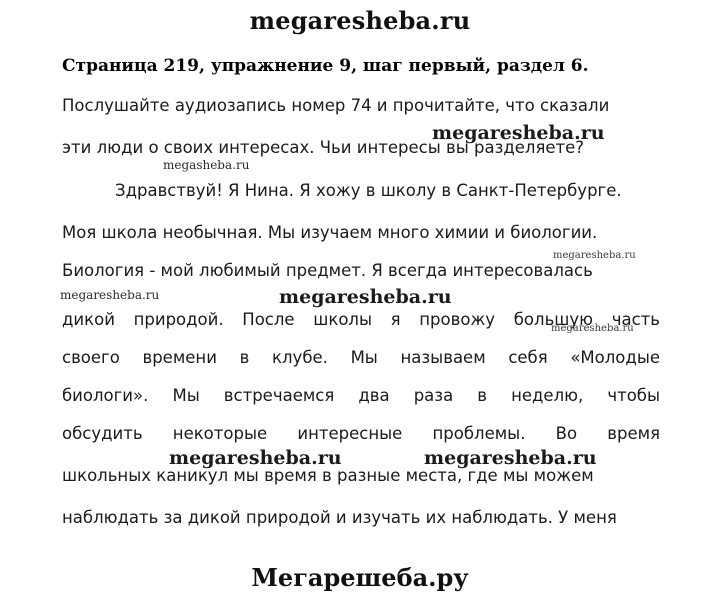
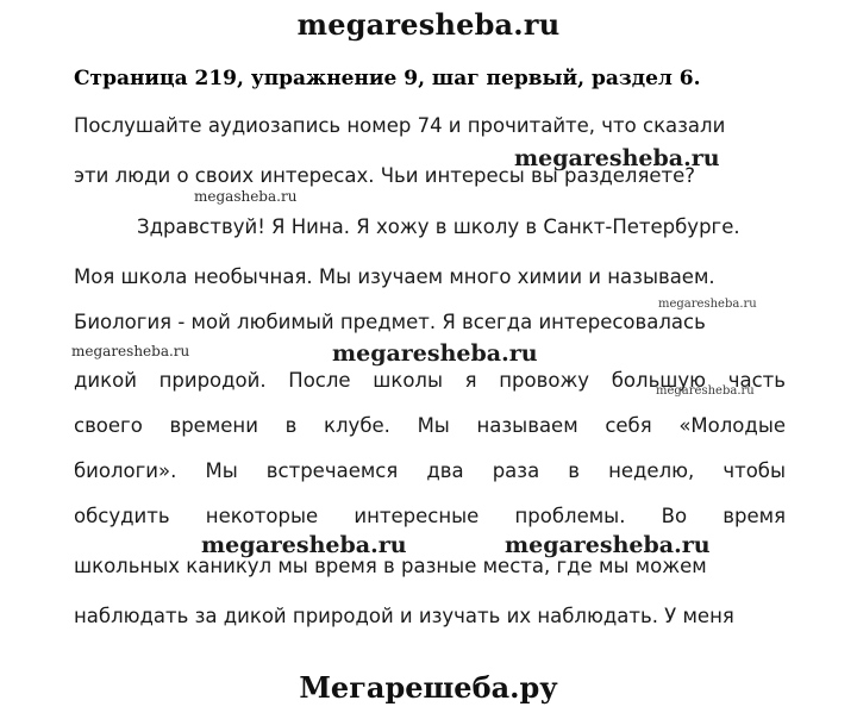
  megaresheba.ru
  Страница 219, упражнение 9, шаг первый, раздел 6.
  Послушайте аудиозапись номер 74 и прочитайте, что сказали
  эти люди о своих интересах. Чьи интересы вы разделяете?
  Здравствуй! Я Нина. Я хожу в школу в Санкт-Петербурге.
- Моя школа необычная. Мы изучаем много химии и биологии.
+ Моя школа необычная. Мы изучаем много химии и называем.
  Биология - мой любимый предмет. Я всегда интересовалась
  дикой природой. После школы я провожу большую часть
  своего времени в клубе. Мы называем себя «Молодые
  биологи». Мы встречаемся два раза в неделю, чтобы
  обсудить некоторые интересные проблемы. Во время
  школьных каникул мы время в разные места, где мы можем
  наблюдать за дикой природой и изучать их наблюдать. У меня
  megaresheba.ru
  megasheba.ru
  megaresheba.ru
  megaresheba.ru
  megaresheba.ru
  megaresheba.ru
  megaresheba.ru
  megaresheba.ru
  Мегарешеба.ру
